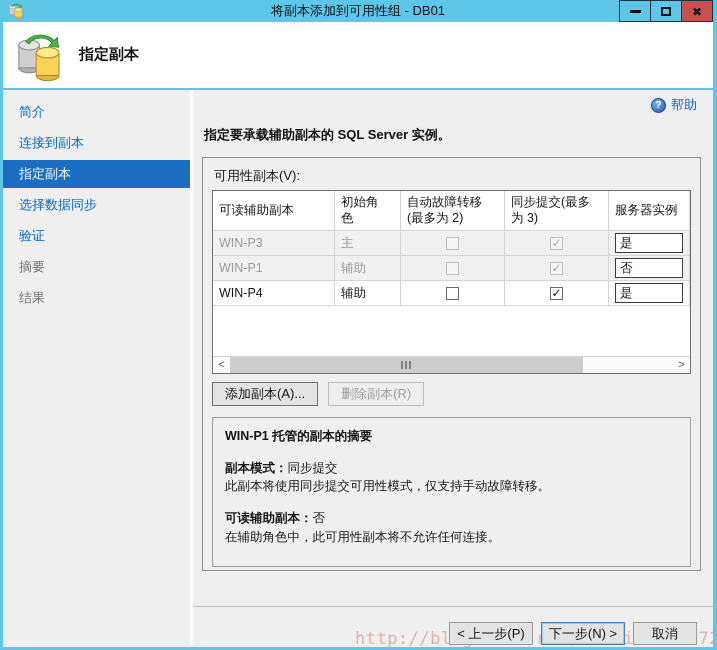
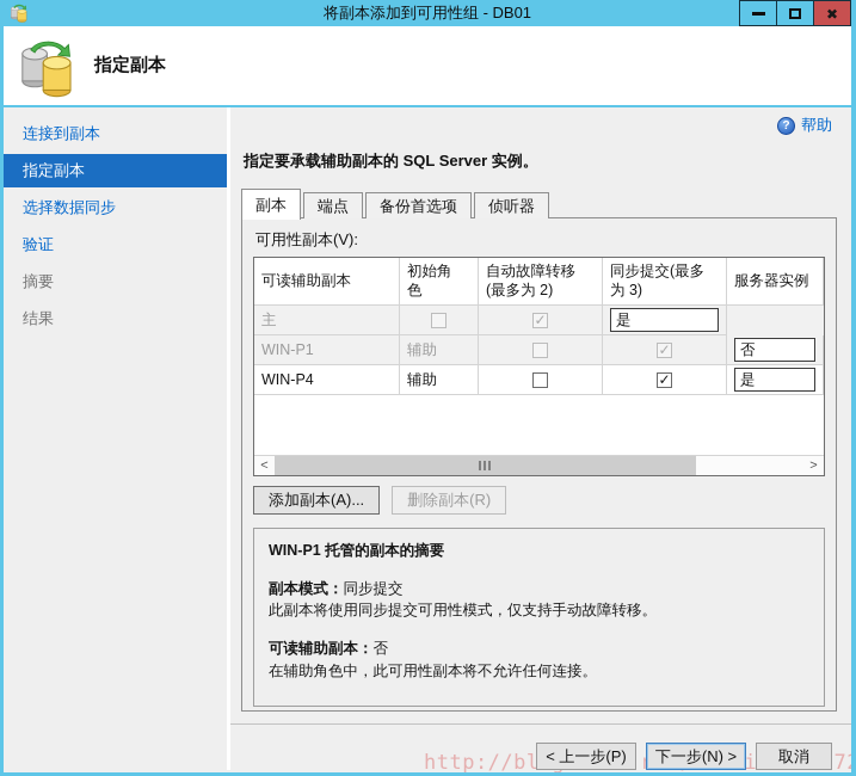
  将副本添加到可用性组 - DB01
  指定副本
- 简介
  连接到副本
  指定副本
  选择数据同步
  验证
  摘要
  结果
  帮助
  指定要承载辅助副本的 SQL Server 实例。
+ 副本
+ 端点
+ 备份首选项
+ 侦听器
  可用性副本(V):
  可读辅助副本
  初始角色
  自动故障转移(最多为 2)
  同步提交(最多为 3)
  服务器实例
- WIN-P3
  主
  是
  WIN-P1
  辅助
  否
  WIN-P4
  辅助
  是
  <
  >
  添加副本(A)...
  删除副本(R)
  WIN-P1 托管的副本的摘要
  副本模式：同步提交
  此副本将使用同步提交可用性模式，仅支持手动故障转移。
  可读辅助副本：否
  在辅助角色中，此可用性副本将不允许任何连接。
  < 上一步(P)
  下一步(N) >
  取消
